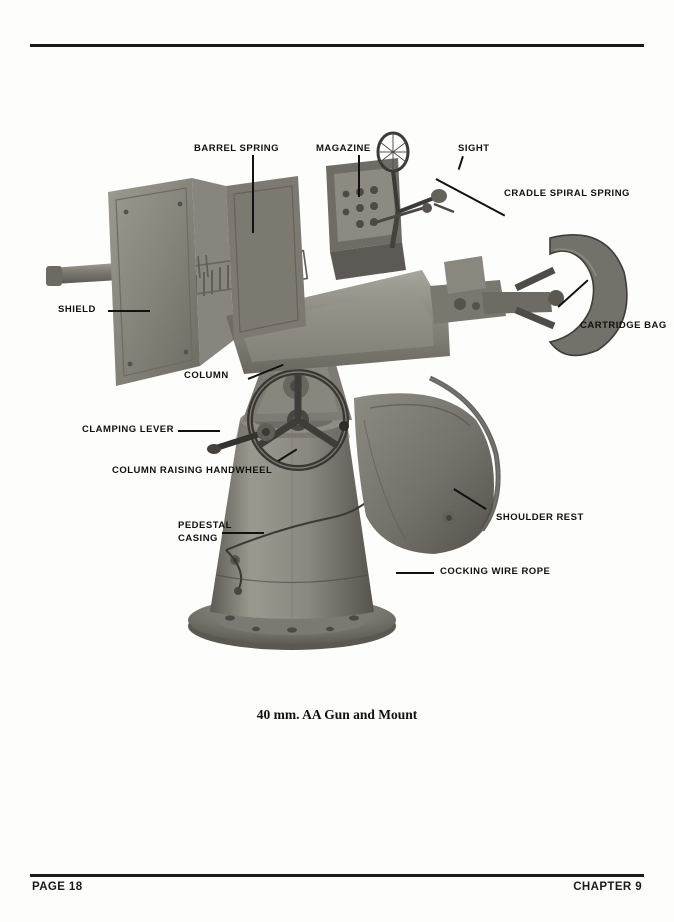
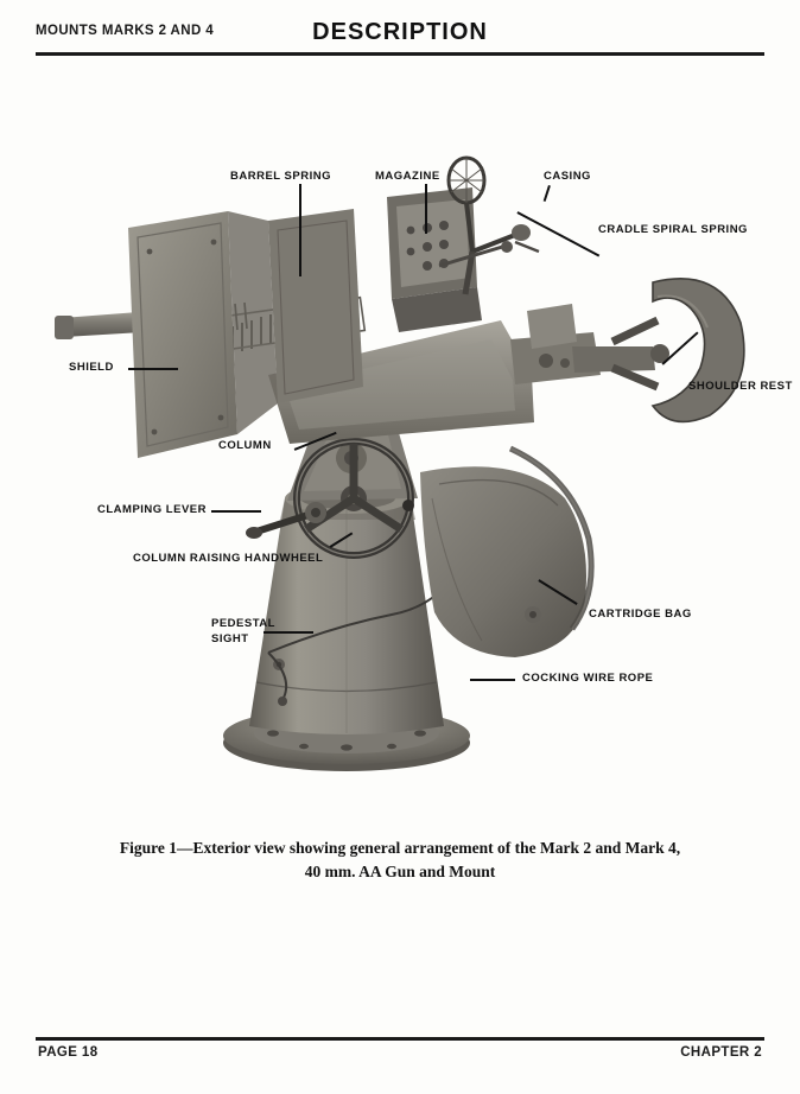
+ MOUNTS MARKS 2 AND 4
+ DESCRIPTION
  BARREL SPRING
  MAGAZINE
- SIGHT
+ CASING
  CRADLE SPIRAL SPRING
- CARTRIDGE BAG
+ SHOULDER REST
  SHIELD
  COLUMN
  CLAMPING LEVER
  COLUMN RAISING HANDWHEEL
  PEDESTAL
- CASING
+ SIGHT
- SHOULDER REST
+ CARTRIDGE BAG
  COCKING WIRE ROPE
+ Figure 1—Exterior view showing general arrangement of the Mark 2 and Mark 4,
  40 mm. AA Gun and Mount
  PAGE 18
- CHAPTER 9
+ CHAPTER 2
